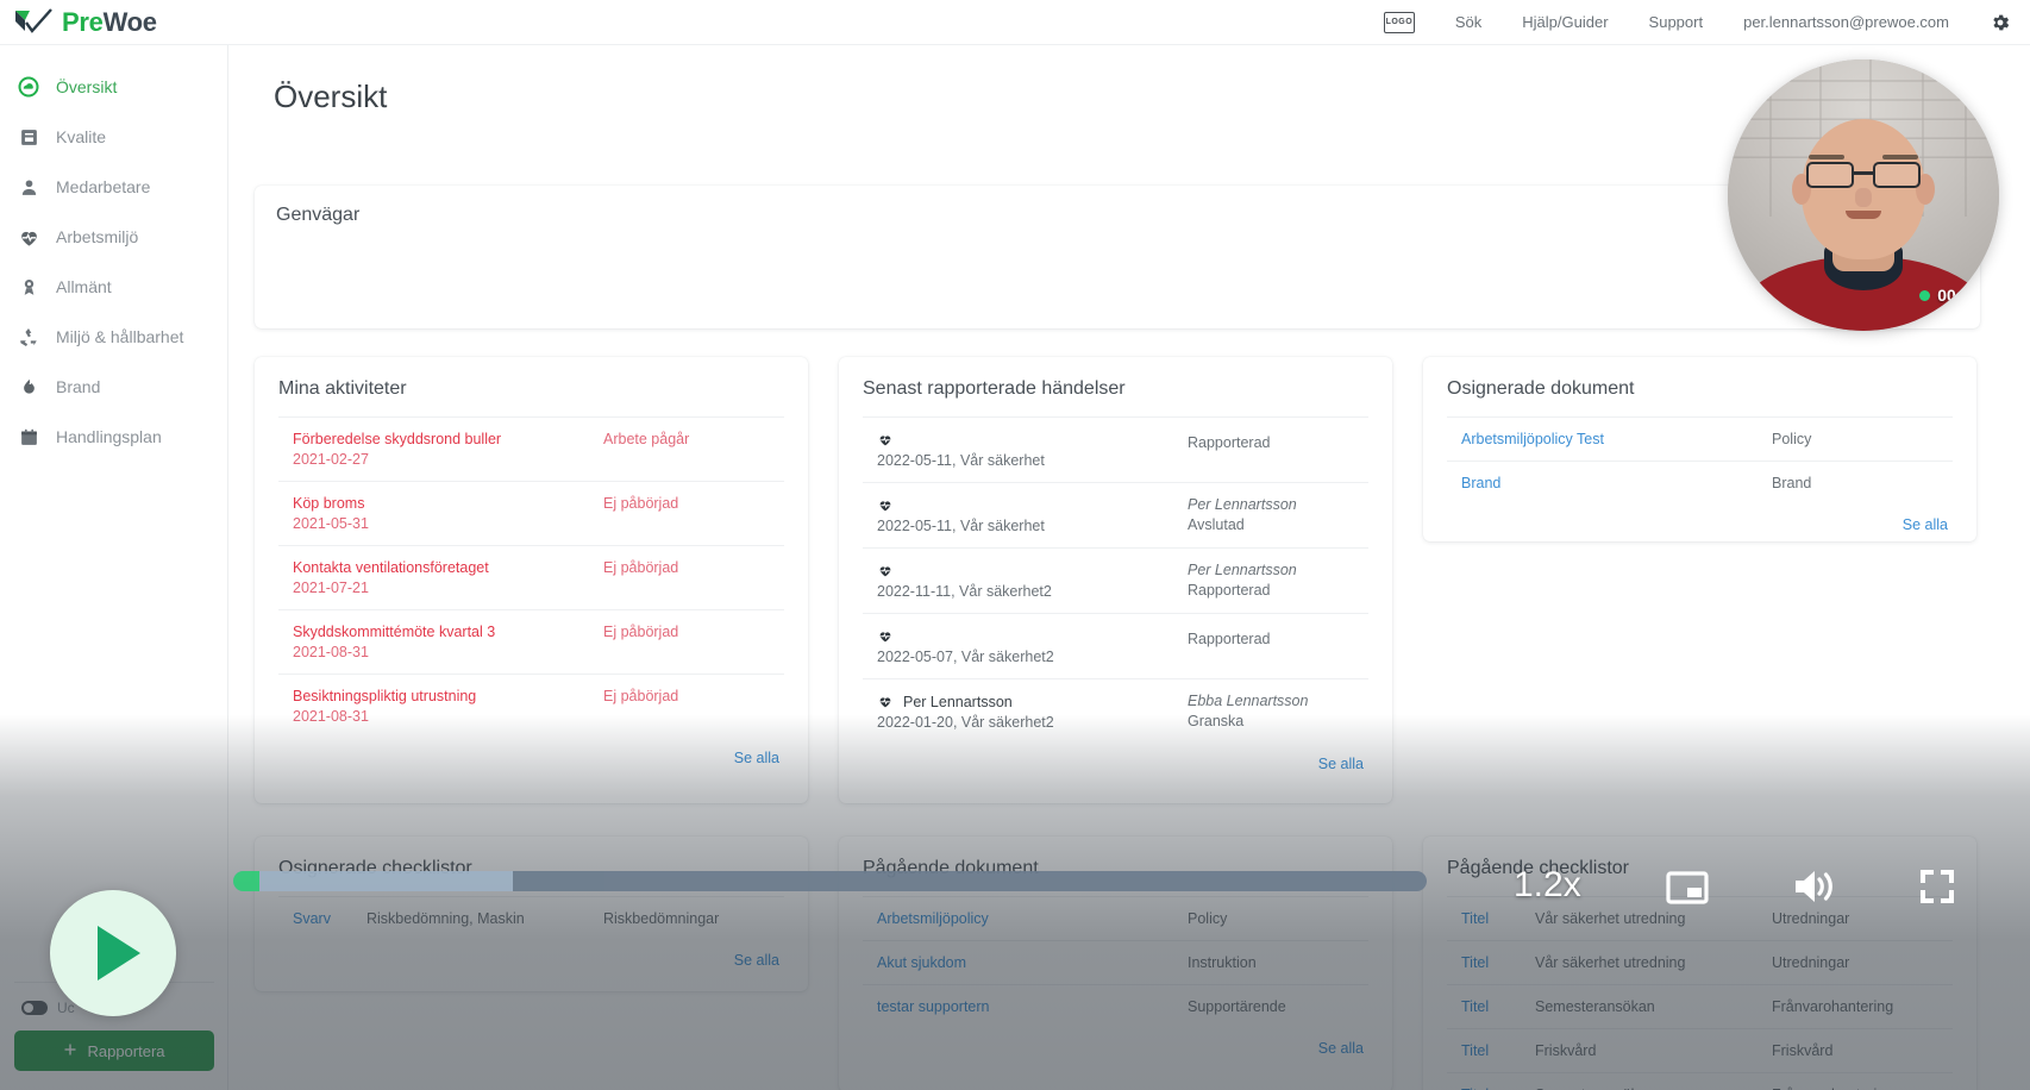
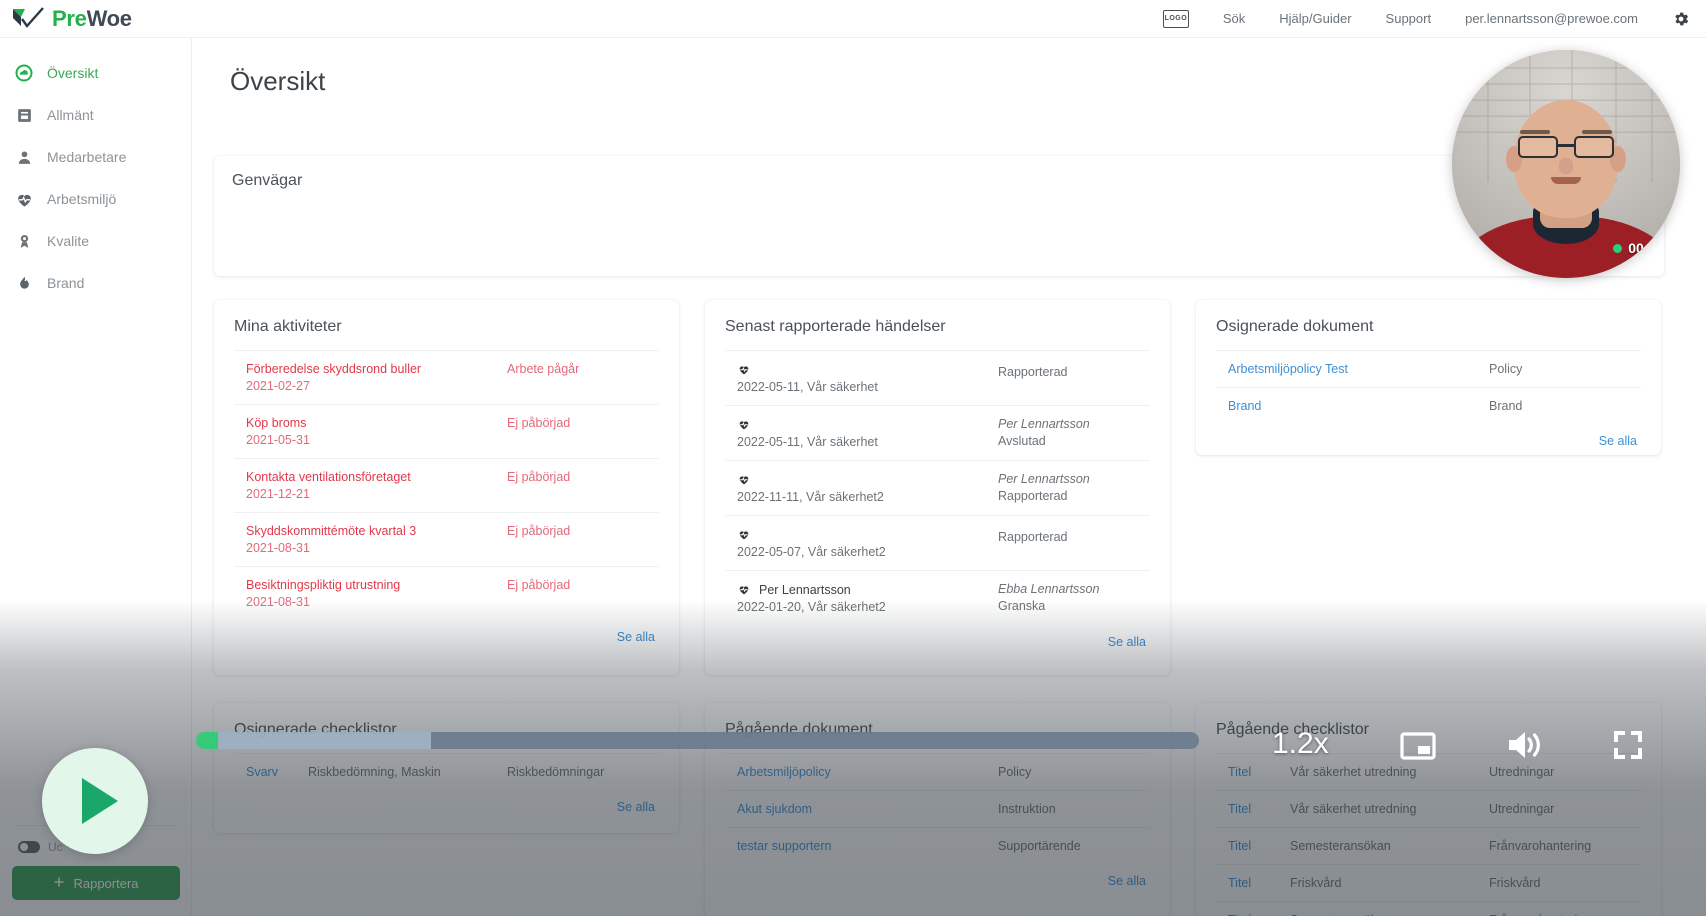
  PreWoe
  Sök
  Hjälp/Guider
  Support
  per.lennartsson@prewoe.com
  Översikt
- Kvalite
+ Allmänt
  Medarbetare
  Arbetsmiljö
- Allmänt
+ Kvalite
- Miljö & hållbarhet
  Brand
- Handlingsplan
  Översikt
  Genvägar
  Mina aktiviteter
  Förberedelse skyddsrond buller
  2021-02-27
  Arbete pågår
  Köp broms
  2021-05-31
  Ej påbörjad
  Kontakta ventilationsföretaget
- 2021-07-21
+ 2021-12-21
  Ej påbörjad
  Skyddskommittémöte kvartal 3
  2021-08-31
  Ej påbörjad
  Besiktningspliktig utrustning
  Ej påbörjad
  Senast rapporterade händelser
  2022-05-11, Vår säkerhet
  Rapporterad
  2022-05-11, Vår säkerhet
  Per Lennartsson
  Avslutad
  2022-11-11, Vår säkerhet2
  Per Lennartsson
  Rapporterad
  2022-05-07, Vår säkerhet2
  Rapporterad
  Per Lennartsson
  Ebba Lennartsson
  Osignerade dokument
  Arbetsmiljöpolicy Test
  Policy
  Brand
  Brand
  Se alla
  00:03
  1.2x
